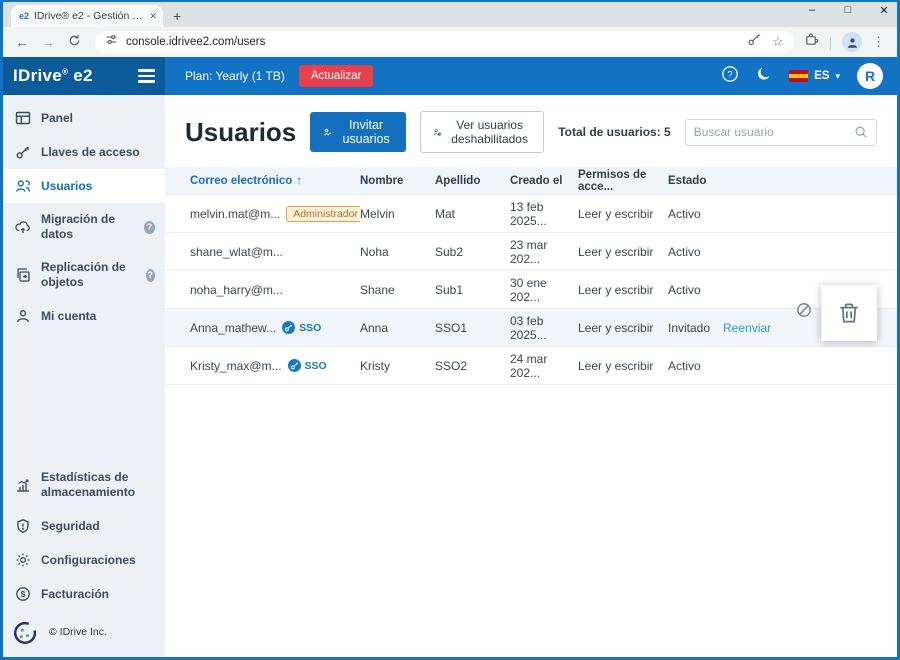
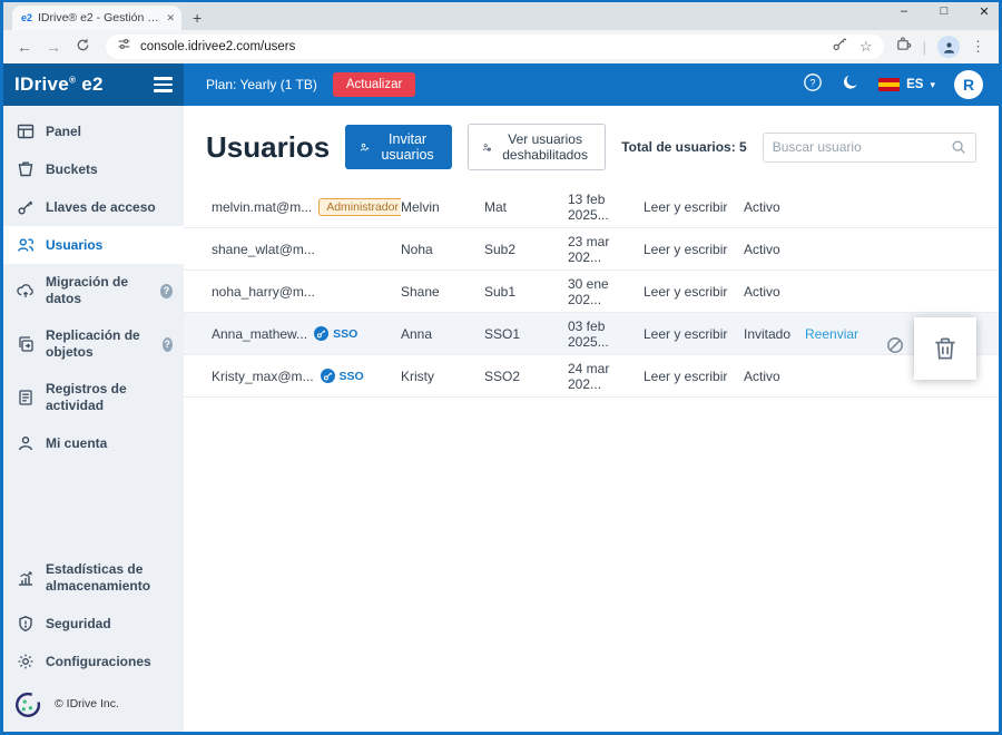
  e2
  IDrive® e2 - Gestión de
  ✕
  +
  –
  □
  ✕
  ←
  →
  console.idrivee2.com/users
  ☆
  |
  ⋮
  IDrive® e2
  Plan: Yearly (1 TB)
  Actualizar
  ?
  ES
  ▾
  R
  Panel
+ Buckets
  Llaves de acceso
  Usuarios
  Migración de datos
  ?
  Replicación de objetos
  ?
+ Registros de actividad
  Mi cuenta
  Estadísticas de almacenamiento
  Seguridad
  Configuraciones
- $
- Facturación
  © IDrive Inc.
  Usuarios
  Invitar usuarios
  Ver usuarios deshabilitados
  Total de usuarios: 5
  Buscar usuario
- Correo electrónico
- ↑
- Nombre
- Apellido
- Creado el
- Permisos de acce...
- Estado
  melvin.mat@m...
  Administrador
  Melvin
  Mat
  13 feb 2025...
  Leer y escribir
  Activo
  shane_wlat@m...
  Noha
  Sub2
  23 mar 202...
  Leer y escribir
  Activo
  noha_harry@m...
  Shane
  Sub1
  30 ene 202...
  Leer y escribir
  Activo
  Anna_mathew...
  SSO
  Anna
  SSO1
  03 feb 2025...
  Leer y escribir
  Invitado
  Reenviar
  Kristy_max@m...
  SSO
  Kristy
  SSO2
  24 mar 202...
  Leer y escribir
  Activo
